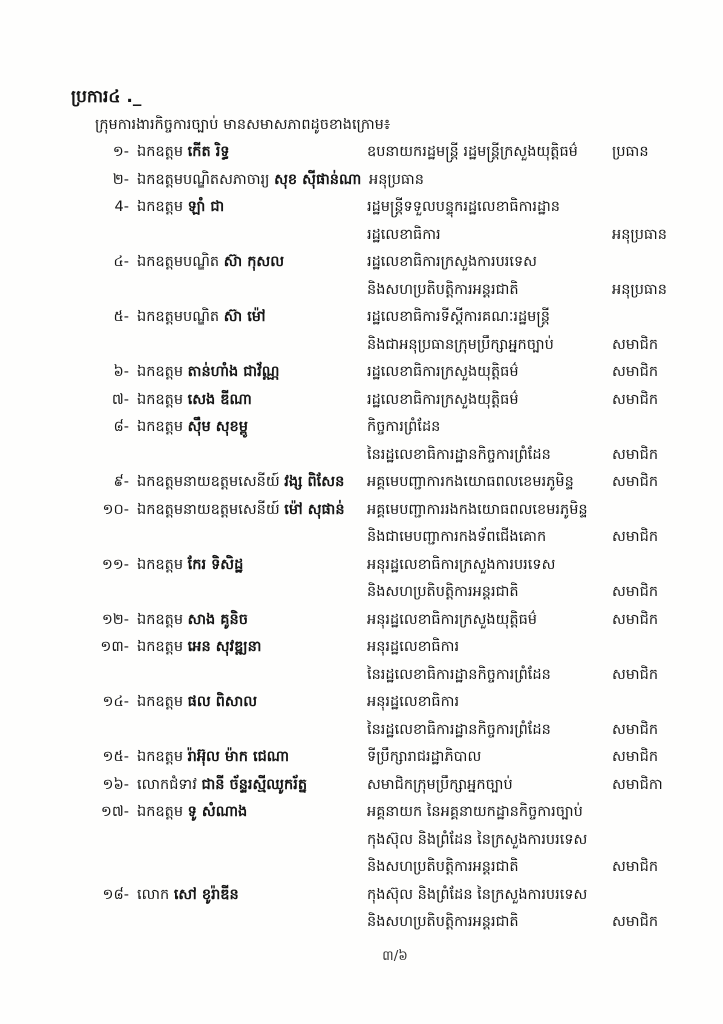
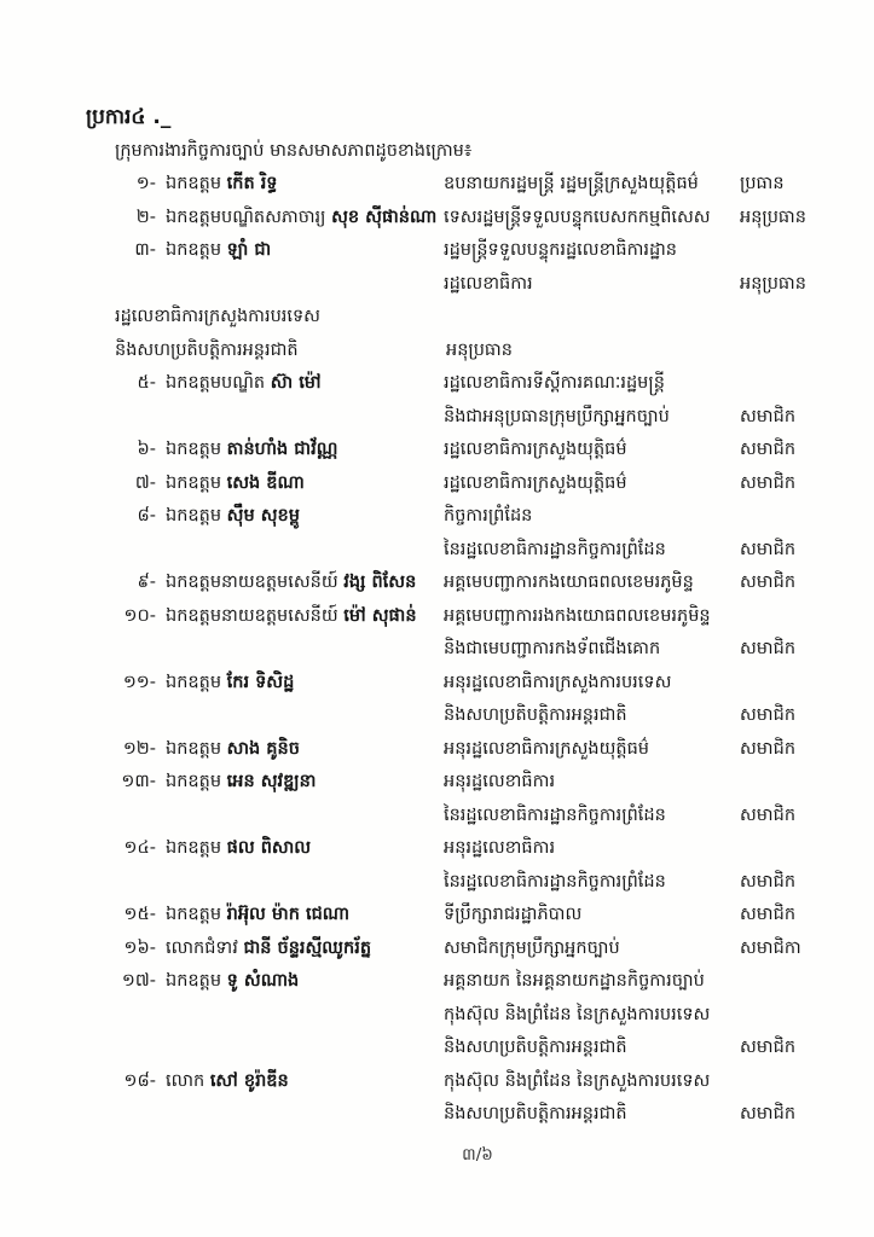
  ប្រការ៤ ._
  ក្រុមការងារកិច្ចការច្បាប់ មានសមាសភាពដូចខាងក្រោម៖
  ១- ឯកឧត្តម កើត រិទ្ធ
  ឧបនាយករដ្ឋមន្ត្រី រដ្ឋមន្ត្រីក្រសួងយុត្តិធម៌
  ប្រធាន
  ២- ឯកឧត្តមបណ្ឌិតសភាចារ្យ សុខ ស៊ីផាន់ណា
+ ទេសរដ្ឋមន្ត្រីទទួលបន្ទុកបេសកកម្មពិសេស
  អនុប្រធាន
- 4- ឯកឧត្តម ឡាំ ជា
+ ៣- ឯកឧត្តម ឡាំ ជា
  រដ្ឋមន្ត្រីទទួលបន្ទុករដ្ឋលេខាធិការដ្ឋាន
  រដ្ឋលេខាធិការ
  អនុប្រធាន
- ៤- ឯកឧត្តមបណ្ឌិត ស៊ា កុសល
  រដ្ឋលេខាធិការក្រសួងការបរទេស
  និងសហប្រតិបត្តិការអន្តរជាតិ
  អនុប្រធាន
  ៥- ឯកឧត្តមបណ្ឌិត ស៊ា ម៉ៅ
  រដ្ឋលេខាធិការទីស្តីការគណៈរដ្ឋមន្ត្រី
  និងជាអនុប្រធានក្រុមប្រឹក្សាអ្នកច្បាប់
  សមាជិក
  ៦- ឯកឧត្តម តាន់ហាំង ជាវ័ណ្ណ
  រដ្ឋលេខាធិការក្រសួងយុត្តិធម៌
  សមាជិក
  ៧- ឯកឧត្តម សេង ឌីណា
  រដ្ឋលេខាធិការក្រសួងយុត្តិធម៌
  សមាជិក
  ៨- ឯកឧត្តម ស៊ឹម សុខម្ពូ
  កិច្ចការព្រំដែន
  នៃរដ្ឋលេខាធិការដ្ឋានកិច្ចការព្រំដែន
  សមាជិក
  ៩- ឯកឧត្តមនាយឧត្តមសេនីយ៍ វង្ស ពិសែន
  អគ្គមេបញ្ជាការកងយោធពលខេមរភូមិន្ទ
  សមាជិក
  ១០- ឯកឧត្តមនាយឧត្តមសេនីយ៍ ម៉ៅ សុផាន់
  អគ្គមេបញ្ជាការរងកងយោធពលខេមរភូមិន្ទ
  និងជាមេបញ្ជាការកងទ័ពជើងគោក
  សមាជិក
  ១១- ឯកឧត្តម កែរ ទិសិដ្ឋ
  អនុរដ្ឋលេខាធិការក្រសួងការបរទេស
  និងសហប្រតិបត្តិការអន្តរជាតិ
  សមាជិក
  ១២- ឯកឧត្តម សាង គូនិច
  អនុរដ្ឋលេខាធិការក្រសួងយុត្តិធម៌
  សមាជិក
  ១៣- ឯកឧត្តម អេន សុវឌ្ឍនា
  អនុរដ្ឋលេខាធិការ
  នៃរដ្ឋលេខាធិការដ្ឋានកិច្ចការព្រំដែន
  សមាជិក
  ១៤- ឯកឧត្តម ផល ពិសាល
  អនុរដ្ឋលេខាធិការ
  នៃរដ្ឋលេខាធិការដ្ឋានកិច្ចការព្រំដែន
  សមាជិក
  ១៥- ឯកឧត្តម រ៉ាអ៊ុល ម៉ាក ជេណា
  ទីប្រឹក្សារាជរដ្ឋាភិបាល
  សមាជិក
  ១៦- លោកជំទាវ ជានី ច័ន្ទរស្មីឈូករ័ត្ន
  សមាជិកក្រុមប្រឹក្សាអ្នកច្បាប់
  សមាជិកា
  ១៧- ឯកឧត្តម ទូ សំណាង
  អគ្គនាយក នៃអគ្គនាយកដ្ឋានកិច្ចការច្បាប់
  កុងស៊ុល និងព្រំដែន នៃក្រសួងការបរទេស
  និងសហប្រតិបត្តិការអន្តរជាតិ
  សមាជិក
  ១៨- លោក សៅ ខូរ៉ាឌីន
  កុងស៊ុល និងព្រំដែន នៃក្រសួងការបរទេស
  និងសហប្រតិបត្តិការអន្តរជាតិ
  សមាជិក
  ៣/៦
